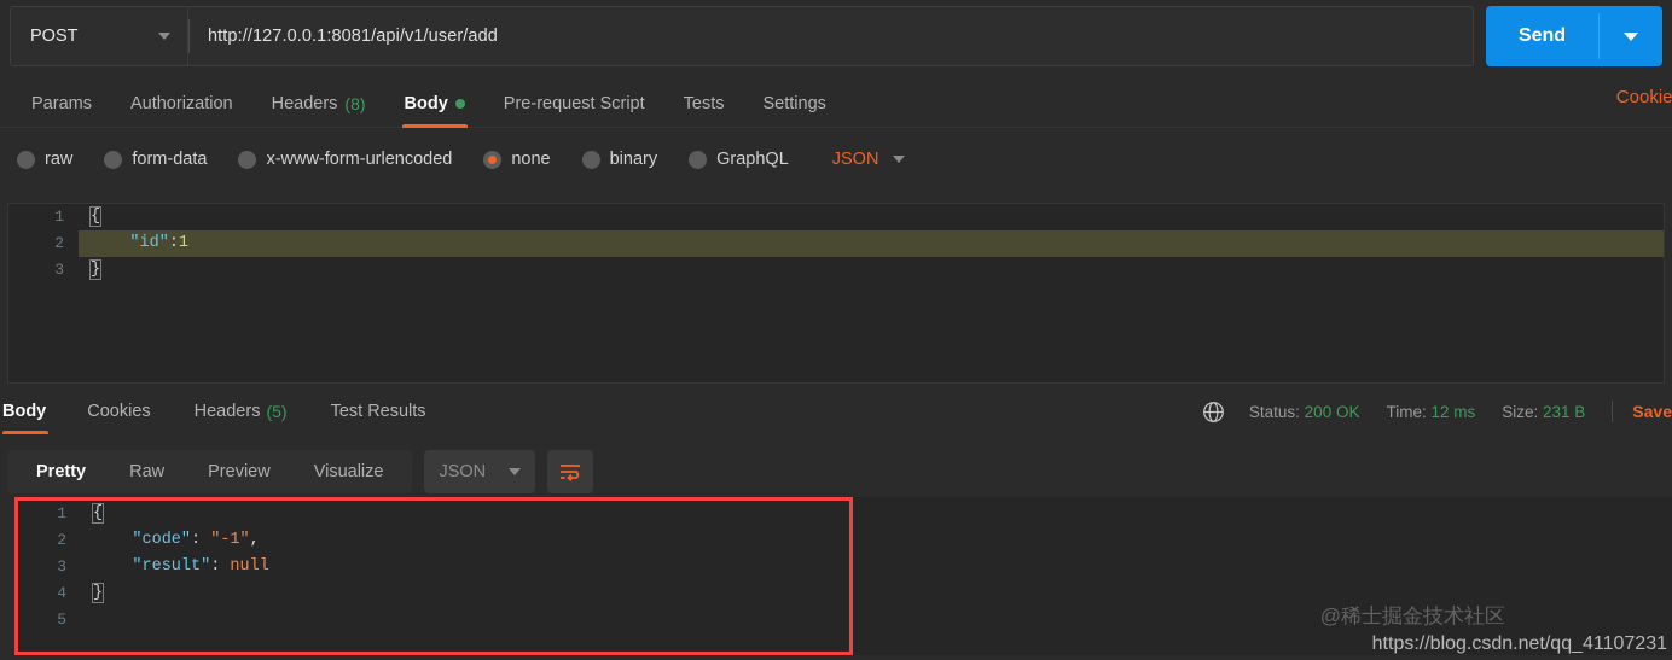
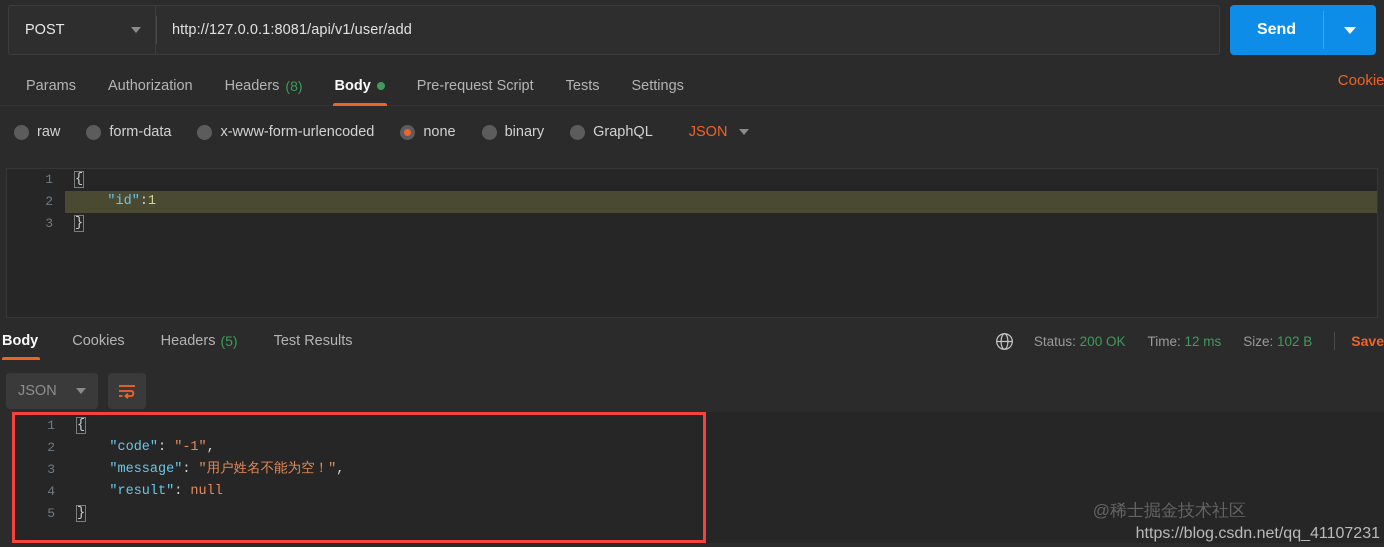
  POST
  http://127.0.0.1:8081/api/v1/user/add
  Send
  Params
  Authorization
  Headers
  (8)
  Body
  Pre-request Script
  Tests
  Settings
  Cookie
  raw
  form-data
  x-www-form-urlencoded
  none
  binary
  GraphQL
  JSON
  1
  2
  3
  {
  "id":1
  }
  Body
  Cookies
  Headers
  (5)
  Test Results
  Status: 200 OK
  Time: 12 ms
- Size: 231 B
+ Size: 102 B
  Save
- Pretty
- Raw
- Preview
- Visualize
  JSON
  1
  2
  3
  4
  5
  {
  "code": "-1",
+ "message": "用户姓名不能为空！",
  "result": null
  }
  @稀士掘金技术社区
  https://blog.csdn.net/qq_41107231
